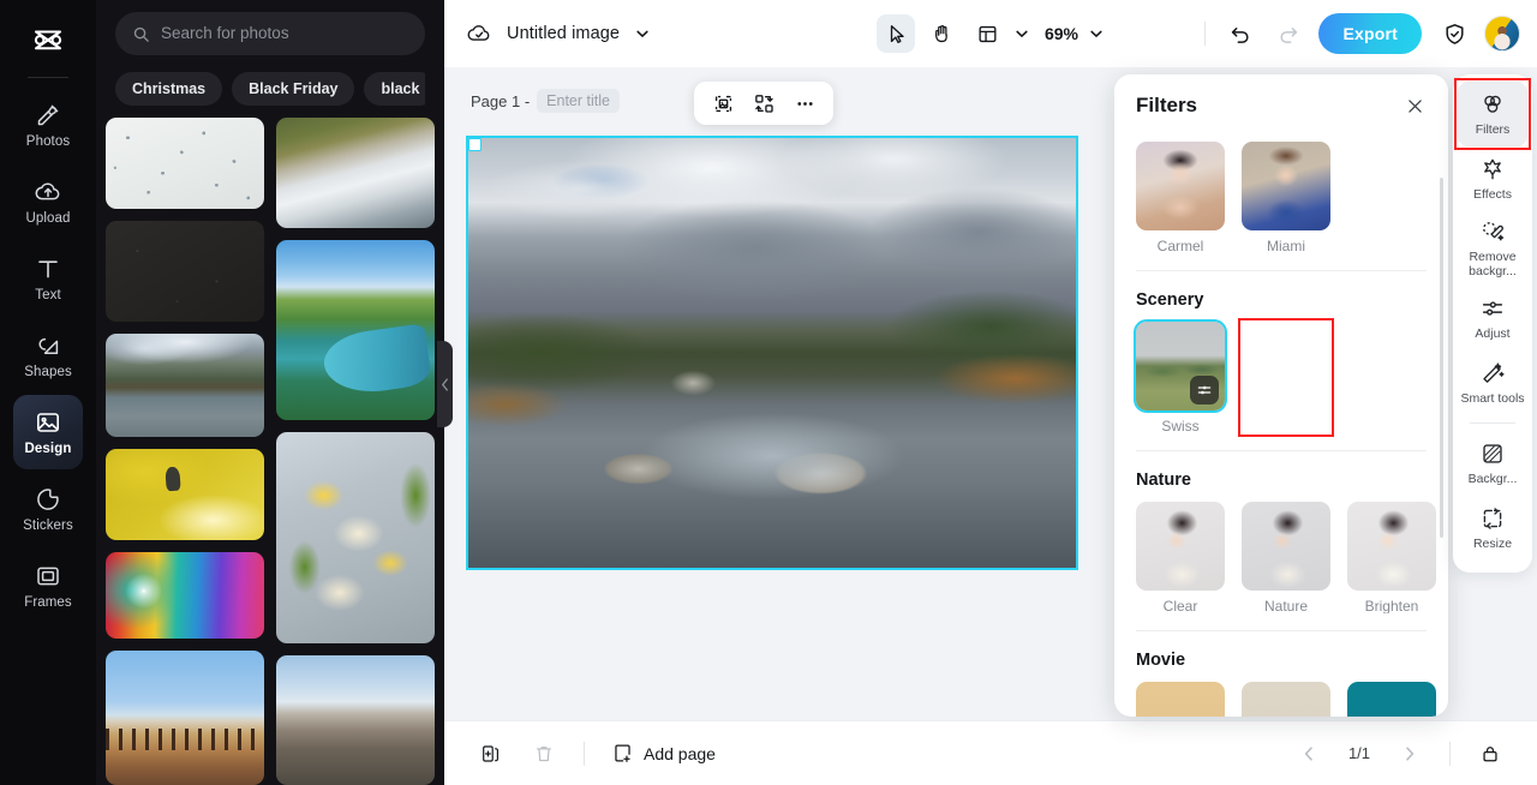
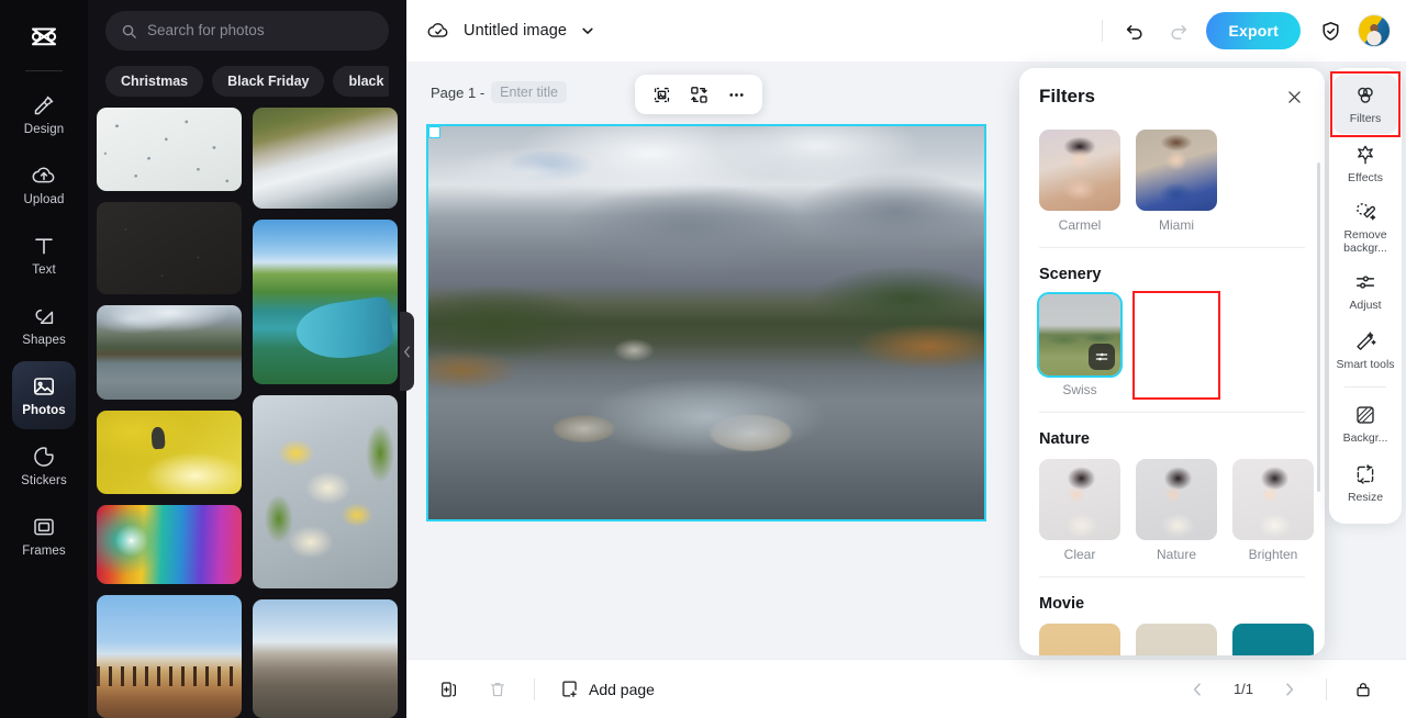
- Photos
+ Design
  Upload
  Text
  Shapes
- Design
+ Photos
  Stickers
  Frames
  Search for photos
  Christmas
  Black Friday
  black
  Untitled image
- 69%
  Export
  Page 1 -
  Enter title
  Add page
  1/1
  Filters
  Carmel
  Miami
  Scenery
  Swiss
  Nature
  Clear
  Nature
  Brighten
  Movie
  Filters
  Effects
  Remove backgr...
  Adjust
  Smart tools
  Backgr...
  Resize
